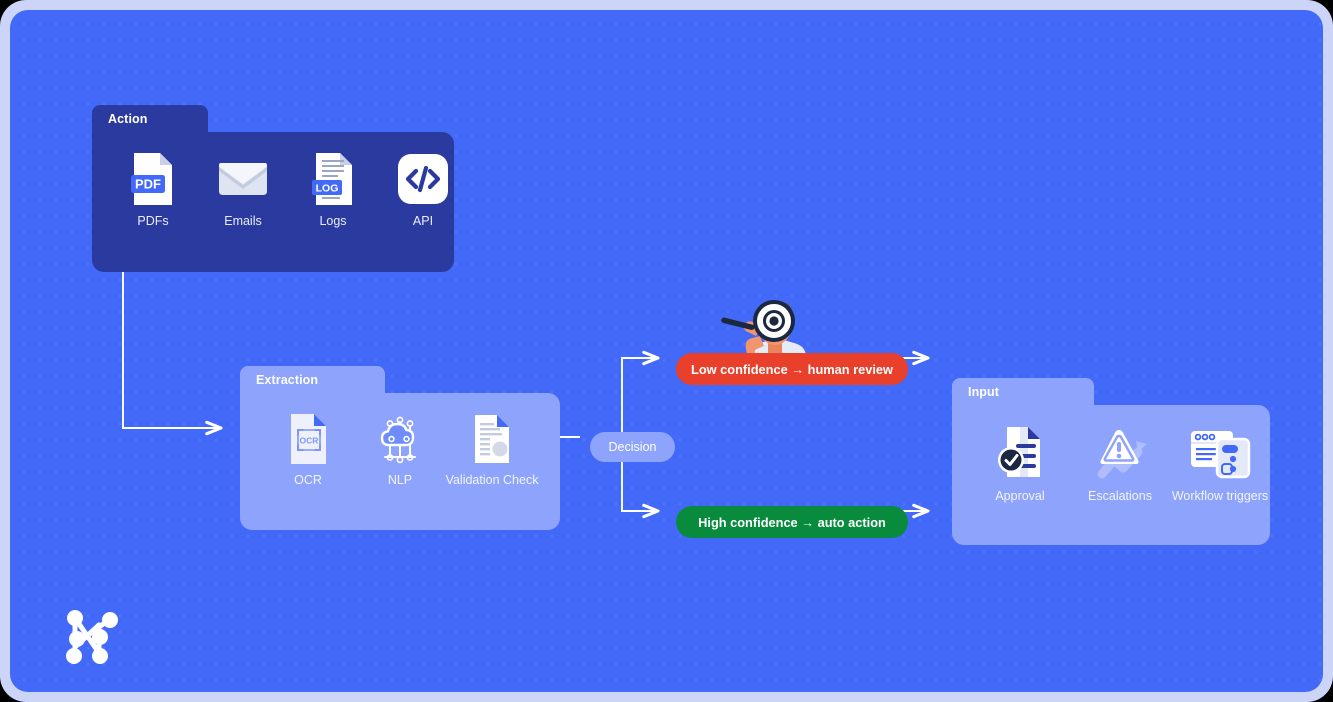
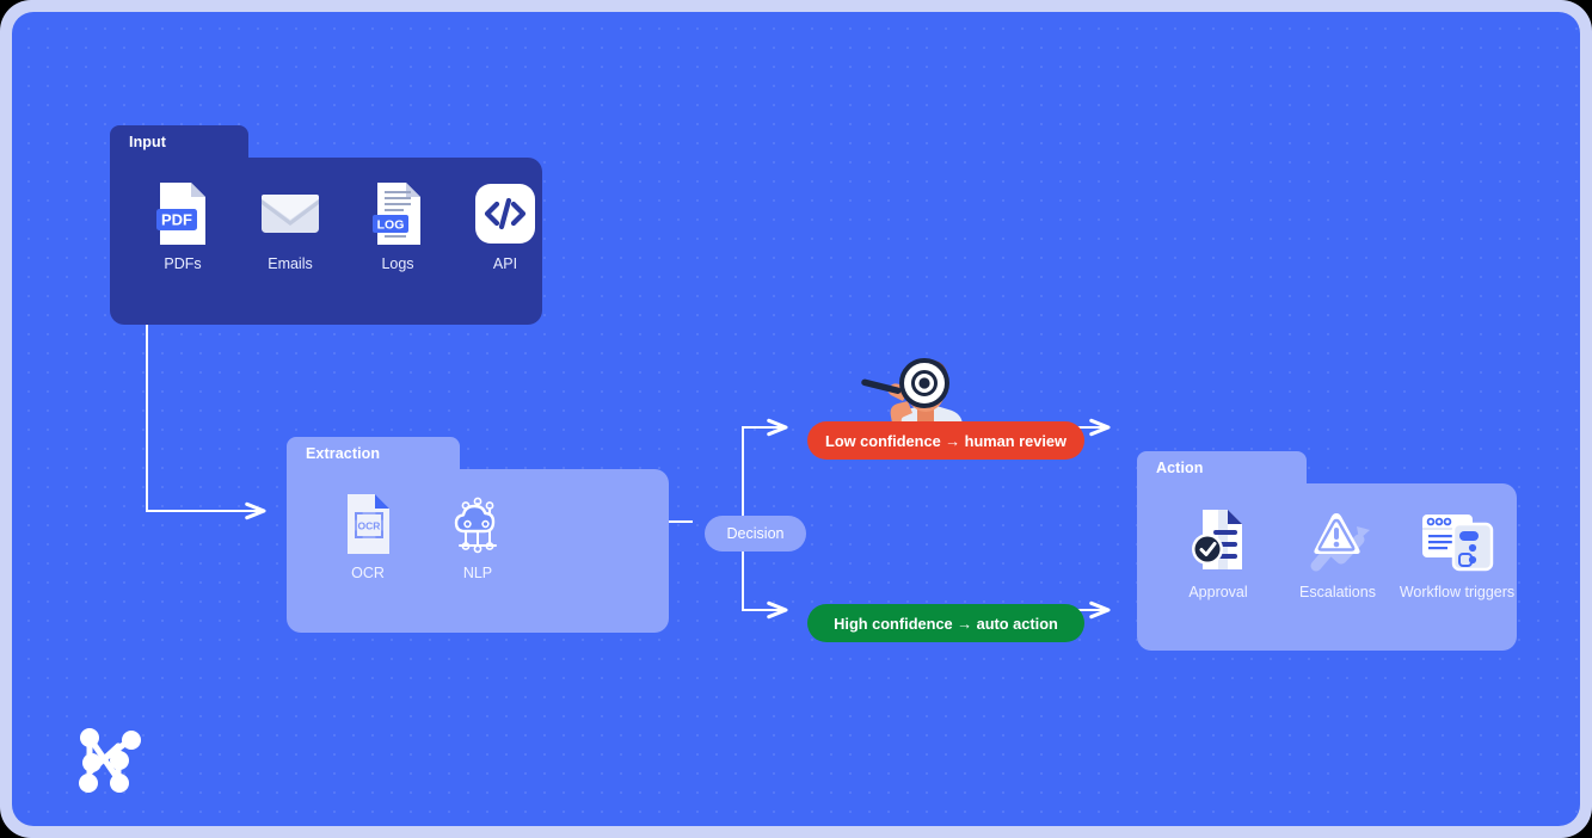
- Action
+ Input
  PDF
  PDFs
  Emails
  LOG
  Logs
  API
  Extraction
  OCR
  OCR
  NLP
- Validation Check
  Decision
  Low confidence → human review
  High confidence → auto action
- Input
+ Action
  Approval
  Escalations
  Workflow triggers
